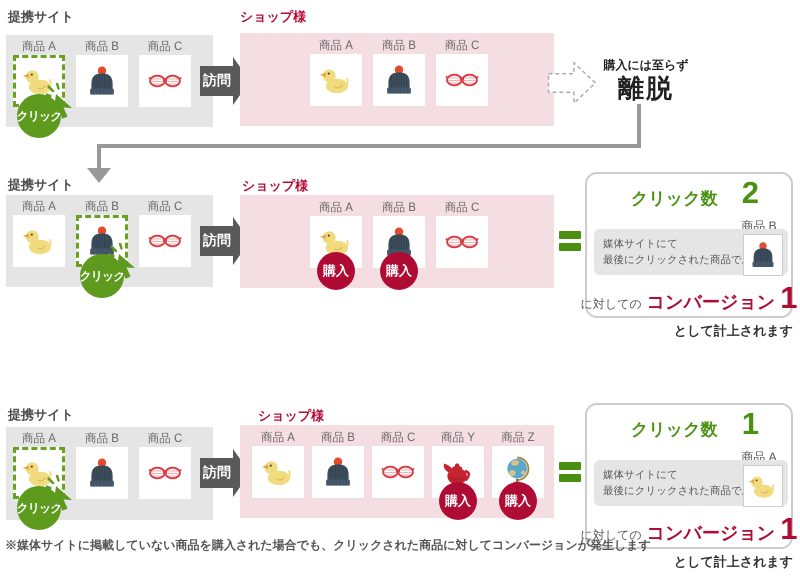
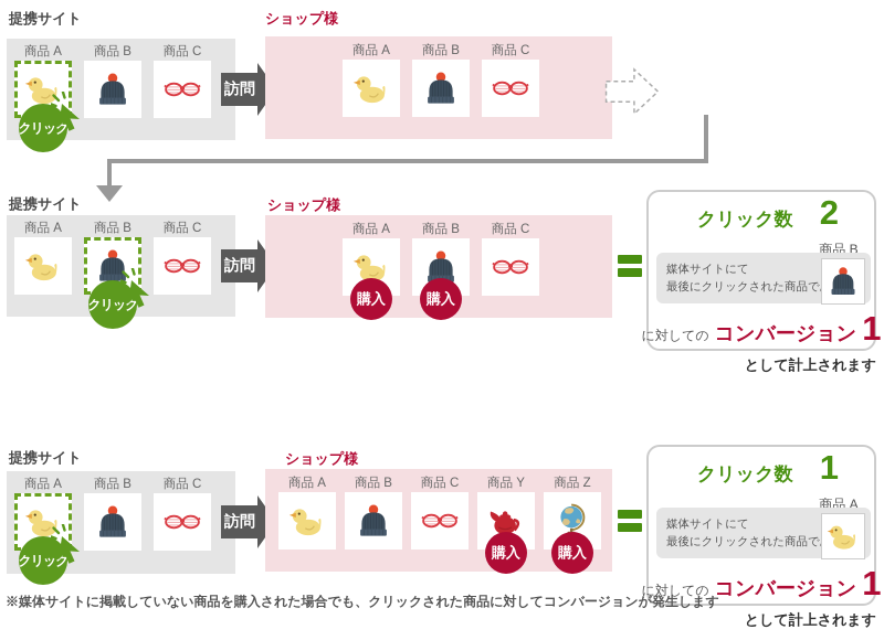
  提携サイト
  商品 A
  クリック
  商品 B
  商品 C
  訪問
  ショップ様
  商品 A
  商品 B
  商品 C
- 購入には至らず
- 離脱
  提携サイト
  商品 A
  商品 B
  クリック
  商品 C
  訪問
  ショップ様
  商品 A
  購入
  商品 B
  購入
  商品 C
  クリック数
  2
  商品 B
  媒体サイトにて
  最後にクリックされた商品で
  に対しての
  コンバージョン
  1
  として計上されます
  提携サイト
  商品 A
  クリック
  商品 B
  商品 C
  訪問
  ショップ様
  商品 A
  商品 B
  商品 C
  商品 Y
  購入
  商品 Z
  購入
  クリック数
  1
  商品 A
  媒体サイトにて
  最後にクリックされた商品で
  に対しての
  コンバージョン
  1
  として計上されます
  ※媒体サイトに掲載していない商品を購入された場合でも、クリックされた商品に対してコンバージョンが発生します
